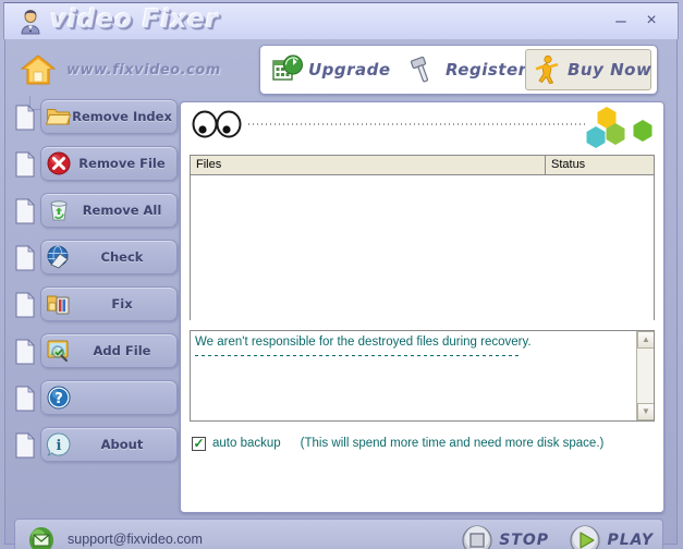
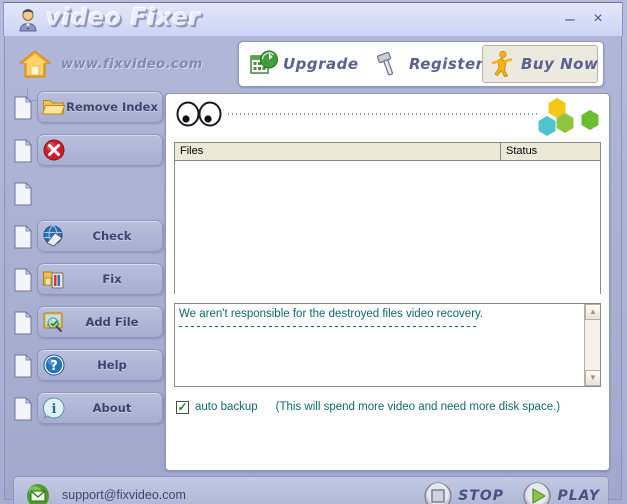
  video Fixer
  –
  ×
  www.fixvideo.com
  Upgrade
  Register
  Buy Now
  Remove Index
- Remove File
- Remove All
  Check
  Fix
  Add File
  ?
+ Help
  i
  About
  Files
  Status
- We aren't responsible for the destroyed files during recovery.
+ We aren't responsible for the destroyed files video recovery.
  ▲
  ▼
  ✓
  auto backup
- (This will spend more time and need more disk space.)
+ (This will spend more video and need more disk space.)
  support@fixvideo.com
  STOP
  PLAY
